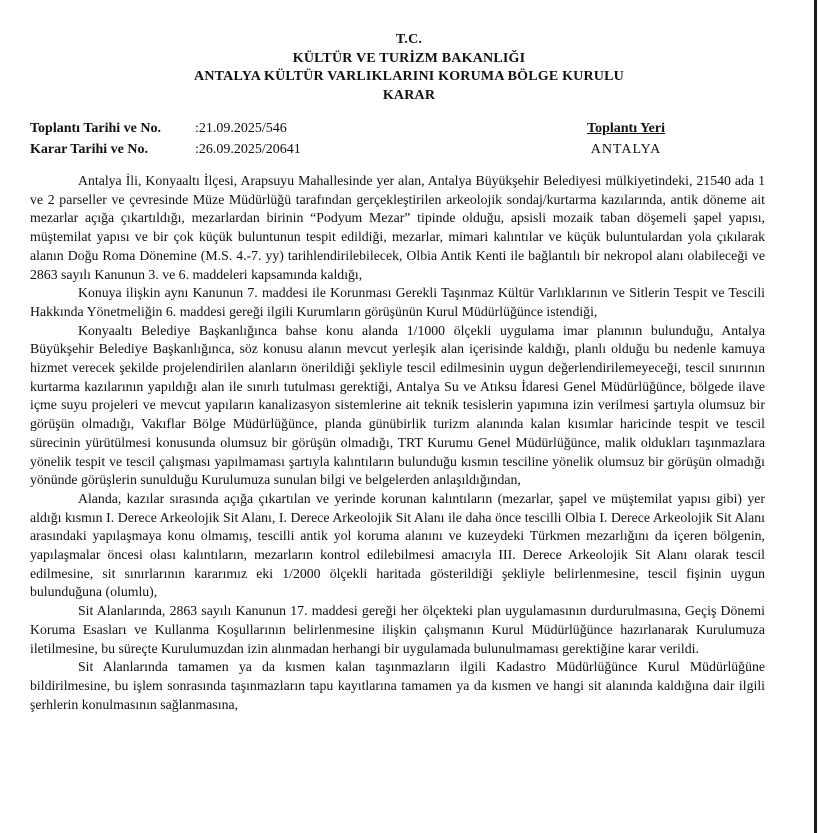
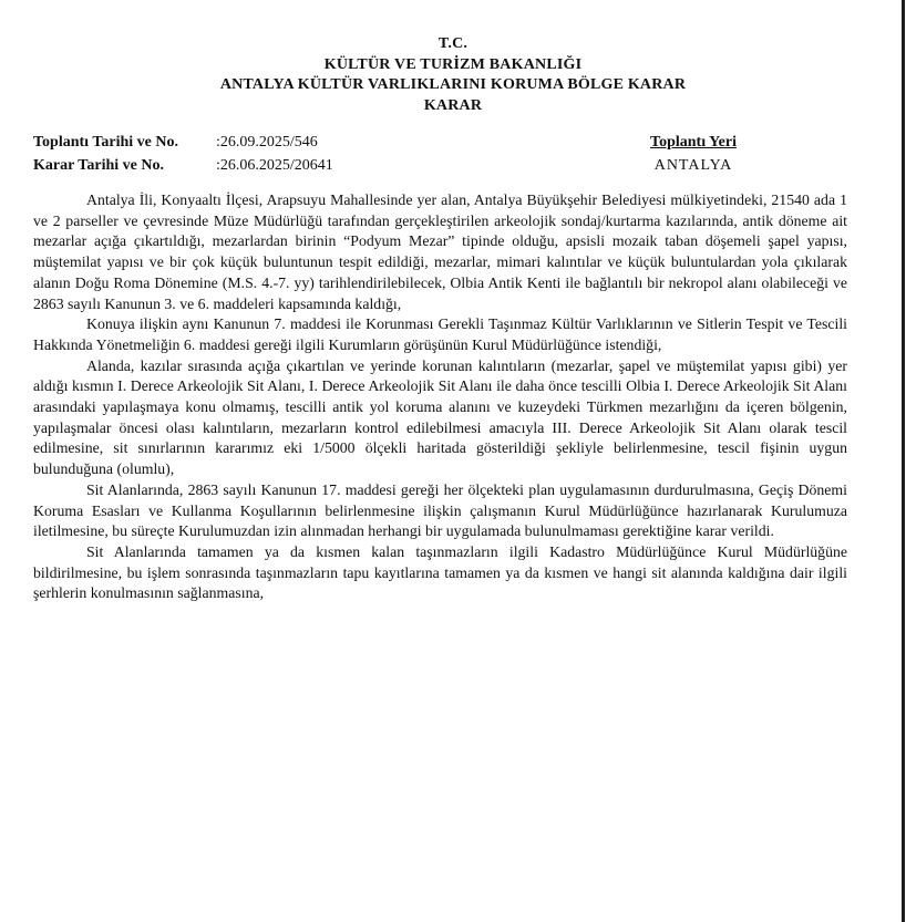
  T.C.
  KÜLTÜR VE TURİZM BAKANLIĞI
- ANTALYA KÜLTÜR VARLIKLARINI KORUMA BÖLGE KURULU
+ ANTALYA KÜLTÜR VARLIKLARINI KORUMA BÖLGE KARAR
  KARAR
- Toplantı Tarihi ve No. :21.09.2025/546
+ Toplantı Tarihi ve No. :26.09.2025/546
- Karar Tarihi ve No. :26.09.2025/20641
+ Karar Tarihi ve No. :26.06.2025/20641
  Toplantı Yeri
  ANTALYA
  Antalya İli, Konyaaltı İlçesi, Arapsuyu Mahallesinde yer alan, Antalya Büyükşehir Belediyesi mülkiyetindeki, 21540 ada 1 ve 2 parseller ve çevresinde Müze Müdürlüğü tarafından gerçekleştirilen arkeolojik sondaj/kurtarma kazılarında, antik döneme ait mezarlar açığa çıkartıldığı, mezarlardan birinin “Podyum Mezar” tipinde olduğu, apsisli mozaik taban döşemeli şapel yapısı, müştemilat yapısı ve bir çok küçük buluntunun tespit edildiği, mezarlar, mimari kalıntılar ve küçük buluntulardan yola çıkılarak alanın Doğu Roma Dönemine (M.S. 4.-7. yy) tarihlendirilebilecek, Olbia Antik Kenti ile bağlantılı bir nekropol alanı olabileceği ve 2863 sayılı Kanunun 3. ve 6. maddeleri kapsamında kaldığı,
  Konuya ilişkin aynı Kanunun 7. maddesi ile Korunması Gerekli Taşınmaz Kültür Varlıklarının ve Sitlerin Tespit ve Tescili Hakkında Yönetmeliğin 6. maddesi gereği ilgili Kurumların görüşünün Kurul Müdürlüğünce istendiği,
- Konyaaltı Belediye Başkanlığınca bahse konu alanda 1/1000 ölçekli uygulama imar planının bulunduğu, Antalya Büyükşehir Belediye Başkanlığınca, söz konusu alanın mevcut yerleşik alan içerisinde kaldığı, planlı olduğu bu nedenle kamuya hizmet verecek şekilde projelendirilen alanların önerildiği şekliyle tescil edilmesinin uygun değerlendirilemeyeceği, tescil sınırının kurtarma kazılarının yapıldığı alan ile sınırlı tutulması gerektiği, Antalya Su ve Atıksu İdaresi Genel Müdürlüğünce, bölgede ilave içme suyu projeleri ve mevcut yapıların kanalizasyon sistemlerine ait teknik tesislerin yapımına izin verilmesi şartıyla olumsuz bir görüşün olmadığı, Vakıflar Bölge Müdürlüğünce, planda günübirlik turizm alanında kalan kısımlar haricinde tespit ve tescil sürecinin yürütülmesi konusunda olumsuz bir görüşün olmadığı, TRT Kurumu Genel Müdürlüğünce, malik oldukları taşınmazlara yönelik tespit ve tescil çalışması yapılmaması şartıyla kalıntıların bulunduğu kısmın tesciline yönelik olumsuz bir görüşün olmadığı yönünde görüşlerin sunulduğu Kurulumuza sunulan bilgi ve belgelerden anlaşıldığından,
- Alanda, kazılar sırasında açığa çıkartılan ve yerinde korunan kalıntıların (mezarlar, şapel ve müştemilat yapısı gibi) yer aldığı kısmın I. Derece Arkeolojik Sit Alanı, I. Derece Arkeolojik Sit Alanı ile daha önce tescilli Olbia I. Derece Arkeolojik Sit Alanı arasındaki yapılaşmaya konu olmamış, tescilli antik yol koruma alanını ve kuzeydeki Türkmen mezarlığını da içeren bölgenin, yapılaşmalar öncesi olası kalıntıların, mezarların kontrol edilebilmesi amacıyla III. Derece Arkeolojik Sit Alanı olarak tescil edilmesine, sit sınırlarının kararımız eki 1/2000 ölçekli haritada gösterildiği şekliyle belirlenmesine, tescil fişinin uygun bulunduğuna (olumlu),
+ Alanda, kazılar sırasında açığa çıkartılan ve yerinde korunan kalıntıların (mezarlar, şapel ve müştemilat yapısı gibi) yer aldığı kısmın I. Derece Arkeolojik Sit Alanı, I. Derece Arkeolojik Sit Alanı ile daha önce tescilli Olbia I. Derece Arkeolojik Sit Alanı arasındaki yapılaşmaya konu olmamış, tescilli antik yol koruma alanını ve kuzeydeki Türkmen mezarlığını da içeren bölgenin, yapılaşmalar öncesi olası kalıntıların, mezarların kontrol edilebilmesi amacıyla III. Derece Arkeolojik Sit Alanı olarak tescil edilmesine, sit sınırlarının kararımız eki 1/5000 ölçekli haritada gösterildiği şekliyle belirlenmesine, tescil fişinin uygun bulunduğuna (olumlu),
  Sit Alanlarında, 2863 sayılı Kanunun 17. maddesi gereği her ölçekteki plan uygulamasının durdurulmasına, Geçiş Dönemi Koruma Esasları ve Kullanma Koşullarının belirlenmesine ilişkin çalışmanın Kurul Müdürlüğünce hazırlanarak Kurulumuza iletilmesine, bu süreçte Kurulumuzdan izin alınmadan herhangi bir uygulamada bulunulmaması gerektiğine karar verildi.
  Sit Alanlarında tamamen ya da kısmen kalan taşınmazların ilgili Kadastro Müdürlüğünce Kurul Müdürlüğüne bildirilmesine, bu işlem sonrasında taşınmazların tapu kayıtlarına tamamen ya da kısmen ve hangi sit alanında kaldığına dair ilgili şerhlerin konulmasının sağlanmasına,
